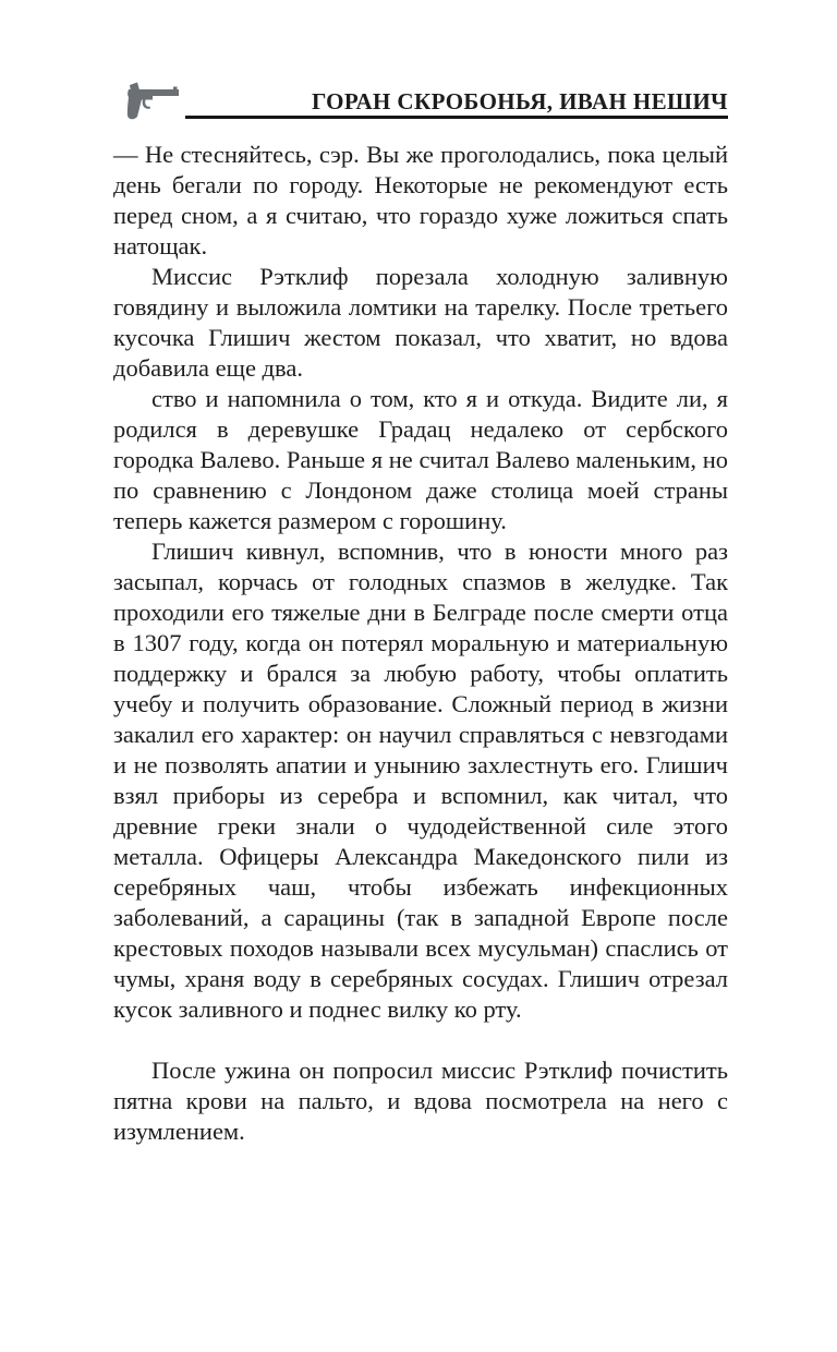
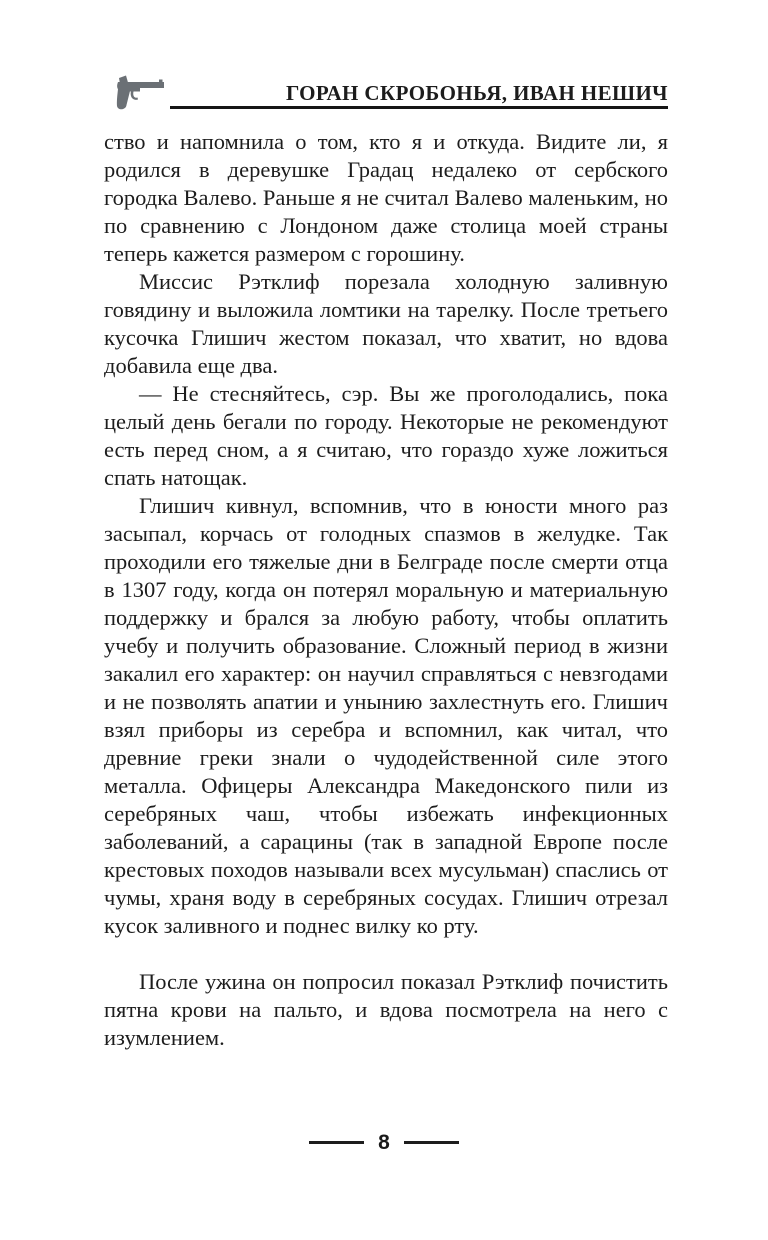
  ГОРАН СКРОБОНЬЯ, ИВАН НЕШИЧ
- — Не стесняйтесь, сэр. Вы же проголодались, пока целый день бегали по городу. Некоторые не рекомендуют есть перед сном, а я считаю, что гораздо хуже ложиться спать натощак.
+ ство и напомнила о том, кто я и откуда. Видите ли, я родился в деревушке Градац недалеко от сербского городка Валево. Раньше я не считал Валево маленьким, но по сравнению с Лондоном даже столица моей страны теперь кажется размером с горошину.
  Миссис Рэтклиф порезала холодную заливную говядину и выложила ломтики на тарелку. После третьего кусочка Глишич жестом показал, что хватит, но вдова добавила еще два.
- ство и напомнила о том, кто я и откуда. Видите ли, я родился в деревушке Градац недалеко от сербского городка Валево. Раньше я не считал Валево маленьким, но по сравнению с Лондоном даже столица моей страны теперь кажется размером с горошину.
+ — Не стесняйтесь, сэр. Вы же проголодались, пока целый день бегали по городу. Некоторые не рекомендуют есть перед сном, а я считаю, что гораздо хуже ложиться спать натощак.
  Глишич кивнул, вспомнив, что в юности много раз засыпал, корчась от голодных спазмов в желудке. Так проходили его тяжелые дни в Белграде после смерти отца в 1307 году, когда он потерял моральную и материальную поддержку и брался за любую работу, чтобы оплатить учебу и получить образование. Сложный период в жизни закалил его характер: он научил справляться с невзгодами и не позволять апатии и унынию захлестнуть его. Глишич взял приборы из серебра и вспомнил, как читал, что древние греки знали о чудодейственной силе этого металла. Офицеры Александра Македонского пили из серебряных чаш, чтобы избежать инфекционных заболеваний, а сарацины (так в западной Европе после крестовых походов называли всех мусульман) спаслись от чумы, храня воду в серебряных сосудах. Глишич отрезал кусок заливного и поднес вилку ко рту.
- После ужина он попросил миссис Рэтклиф почистить пятна крови на пальто, и вдова посмотрела на него с изумлением.
+ После ужина он попросил показал Рэтклиф почистить пятна крови на пальто, и вдова посмотрела на него с изумлением.
+ 8
